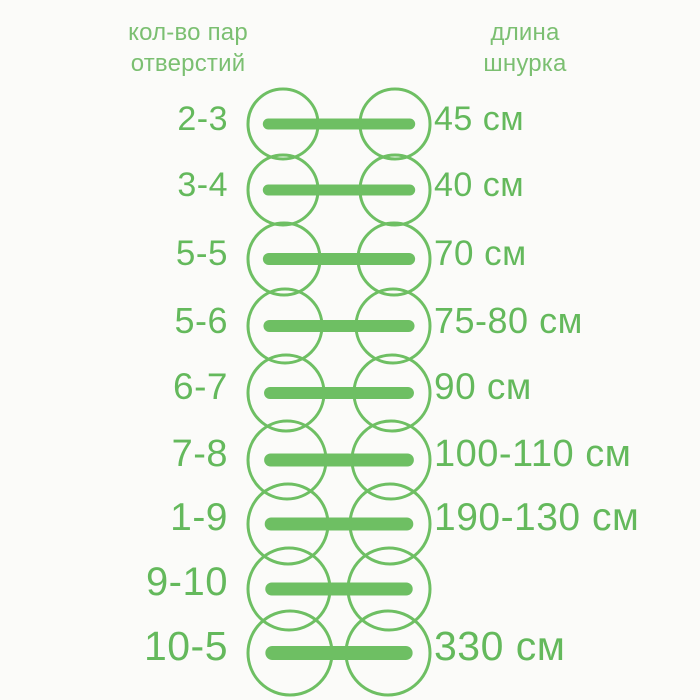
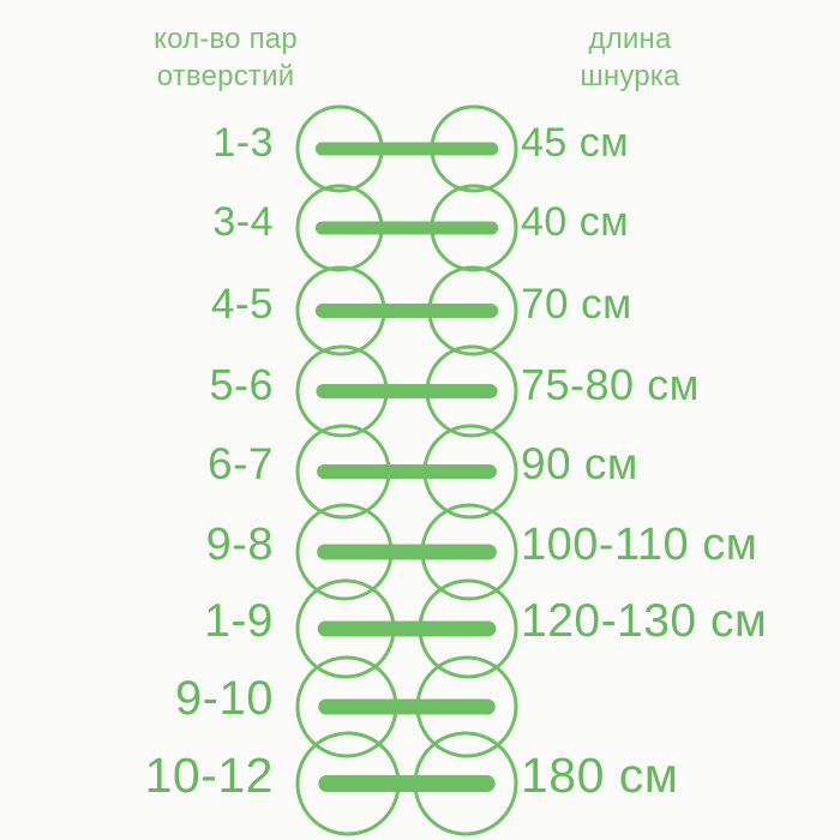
  кол-во пар
  отверстий
  длина
  шнурка
- 2-3
+ 1-3
  45 см
  3-4
  40 см
- 5-5
+ 4-5
  70 см
  5-6
  75-80 см
  6-7
  90 см
- 7-8
+ 9-8
  100-110 см
  1-9
- 190-130 см
+ 120-130 см
  9-10
- 10-5
+ 10-12
- 330 см
+ 180 см
